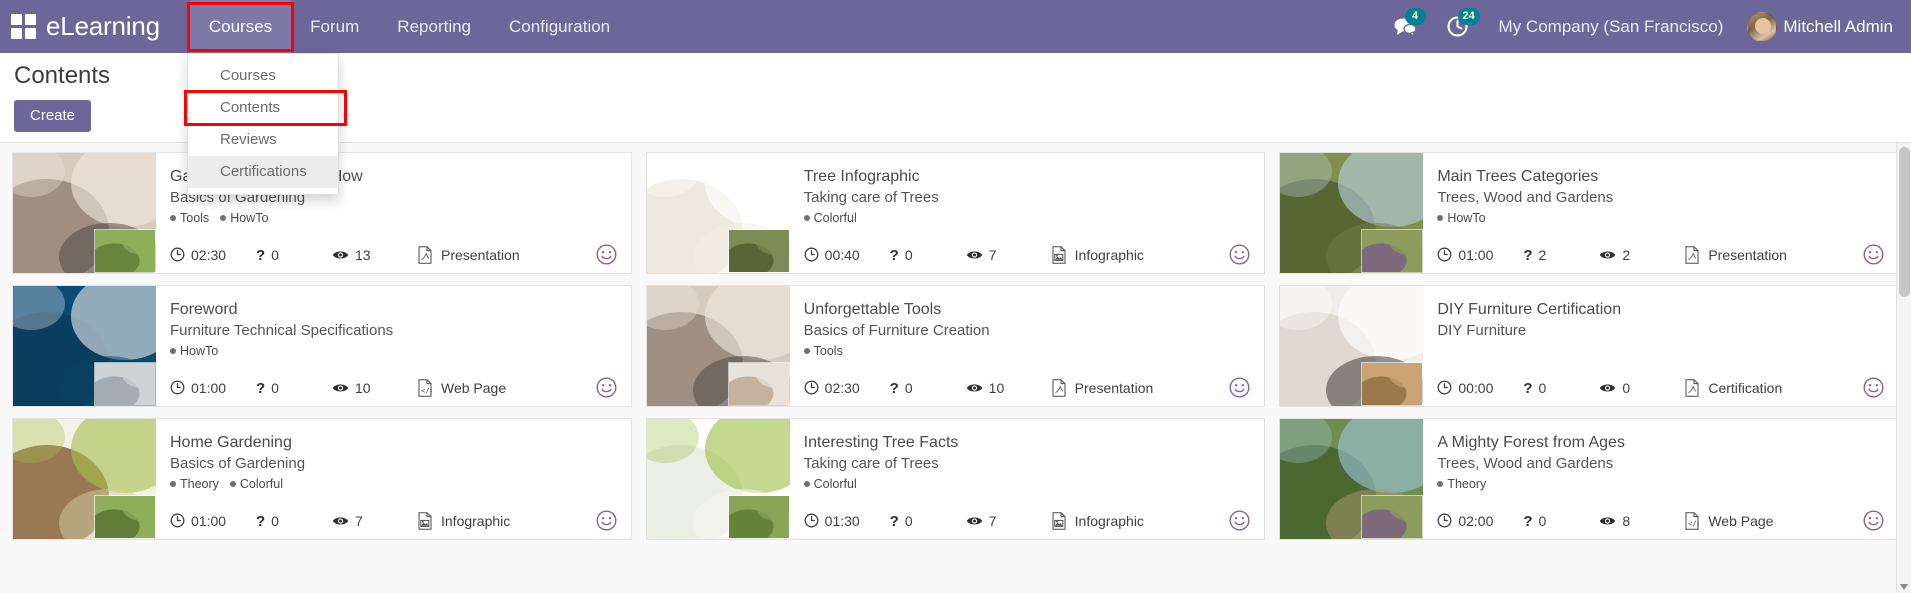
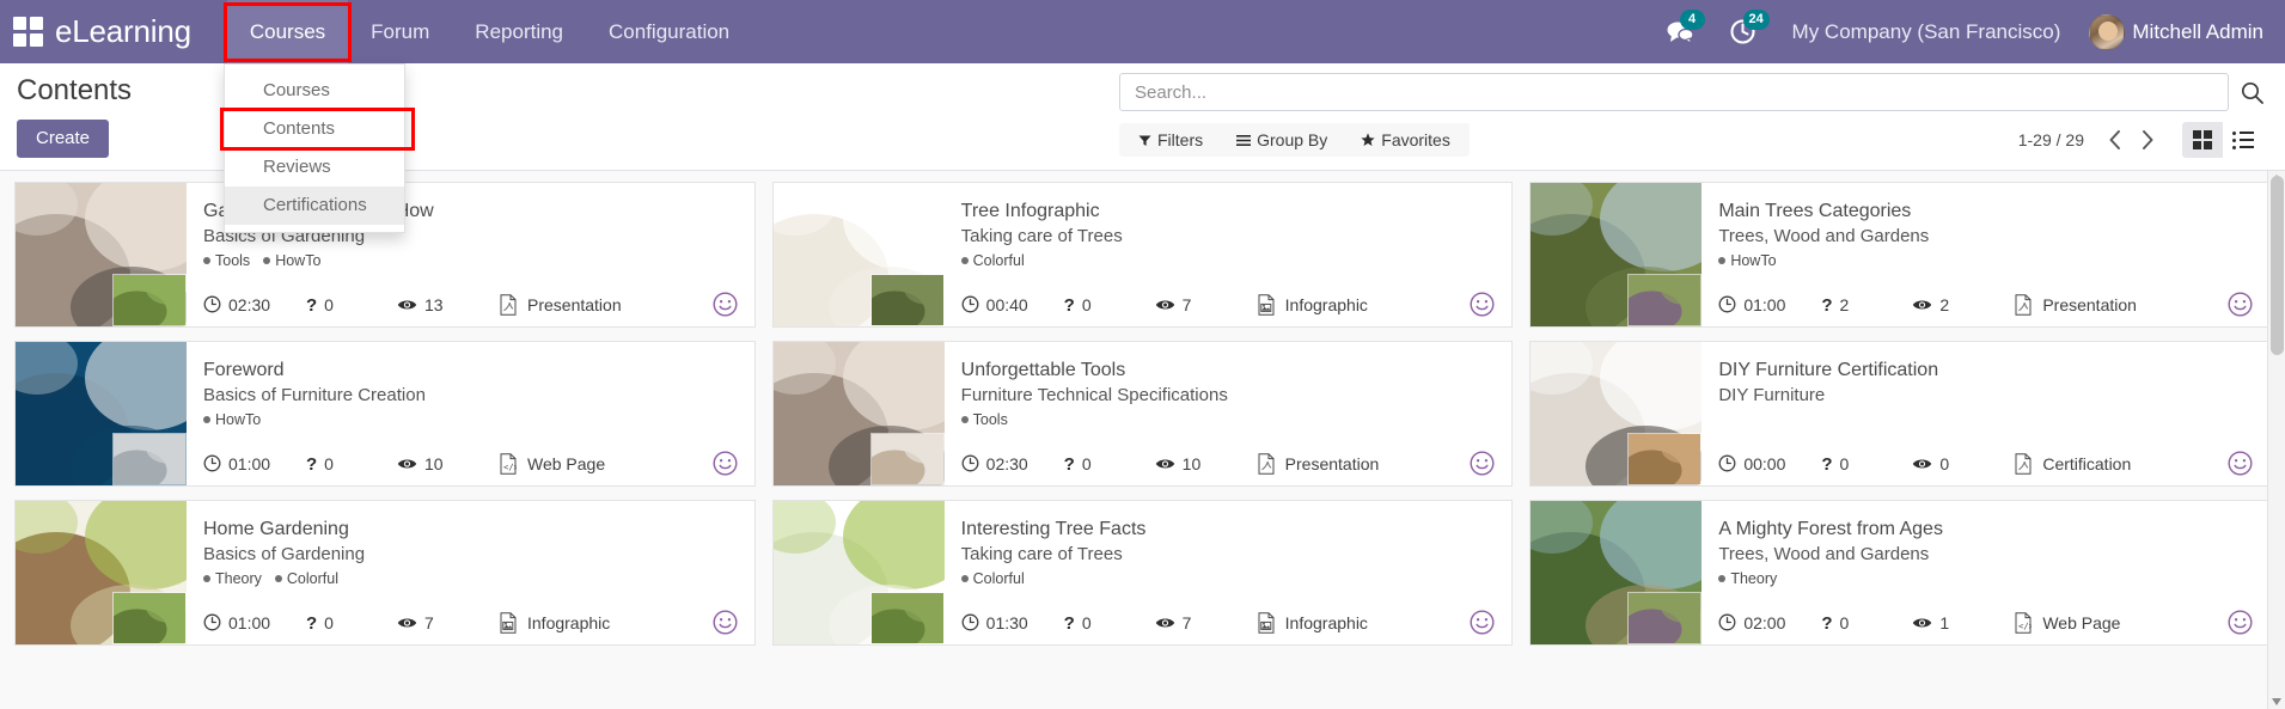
  eLearning
  Courses
  Forum
  Reporting
  Configuration
  4
  24
  My Company (San Francisco)
  Mitchell Admin
  Courses
  Contents
  Reviews
  Certifications
  Contents
  Create
+ Search...
+ Filters
+ Group By
+ Favorites
+ 1-29 / 29
  Basics of Gardening
  Tools
  HowTo
  02:30
  ?
  0
  13
  Presentation
  Tree Infographic
  Taking care of Trees
  Colorful
  00:40
  ?
  0
  7
  Infographic
  Main Trees Categories
  Trees, Wood and Gardens
  HowTo
  01:00
  ?
  2
  2
  Presentation
  Foreword
- Furniture Technical Specifications
+ Basics of Furniture Creation
  HowTo
  01:00
  ?
  0
  10
  </>
  Web Page
  Unforgettable Tools
- Basics of Furniture Creation
+ Furniture Technical Specifications
  Tools
  02:30
  ?
  0
  10
  Presentation
  DIY Furniture Certification
  DIY Furniture
  00:00
  ?
  0
  0
  Certification
  Home Gardening
  Basics of Gardening
  Theory
  Colorful
  01:00
  ?
  0
  7
  Infographic
  Interesting Tree Facts
  Taking care of Trees
  Colorful
  01:30
  ?
  0
  7
  Infographic
  A Mighty Forest from Ages
  Trees, Wood and Gardens
  Theory
  02:00
  ?
  0
- 8
+ 1
  </>
  Web Page
